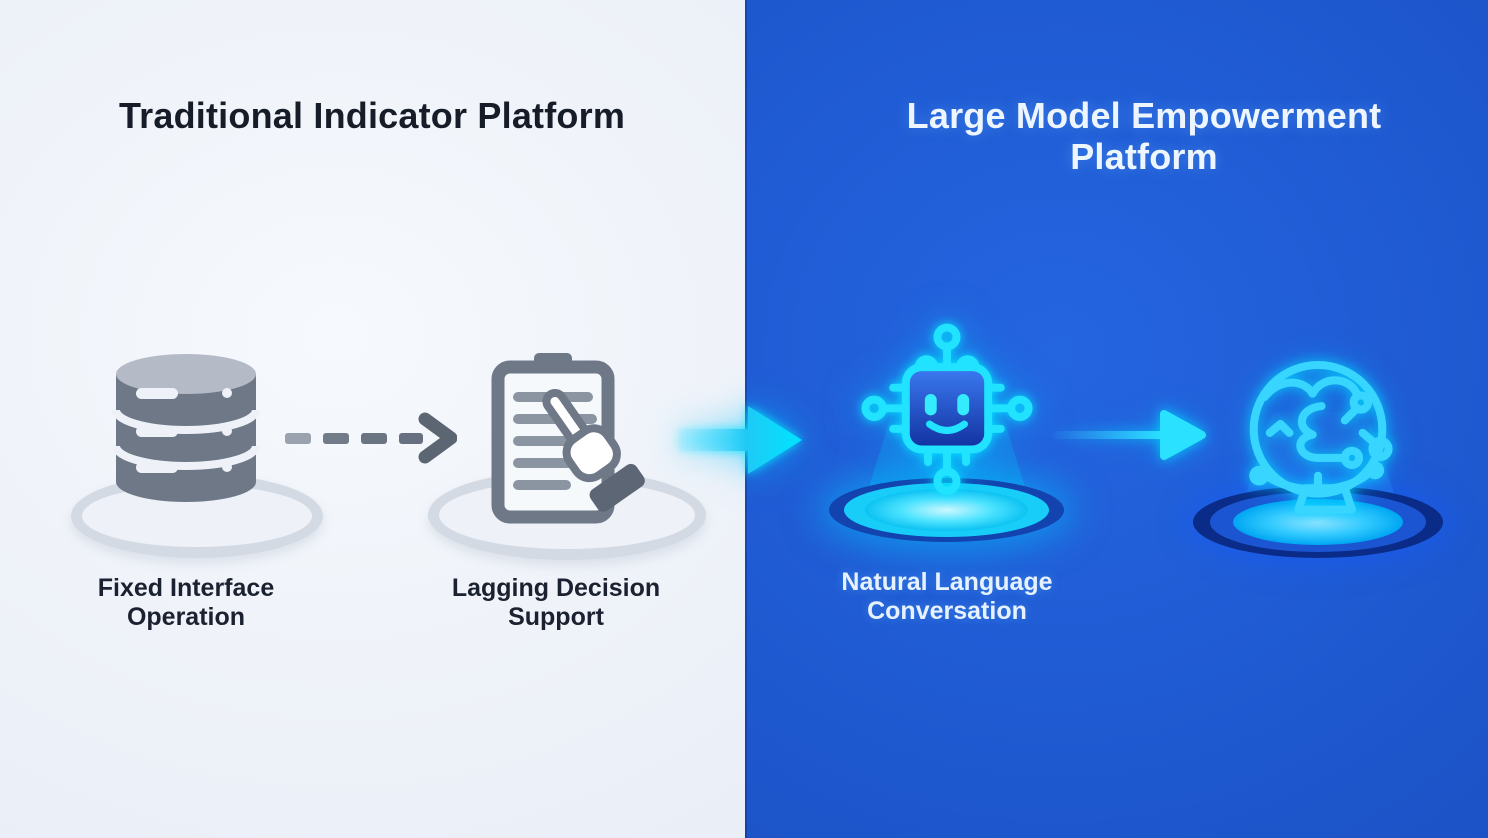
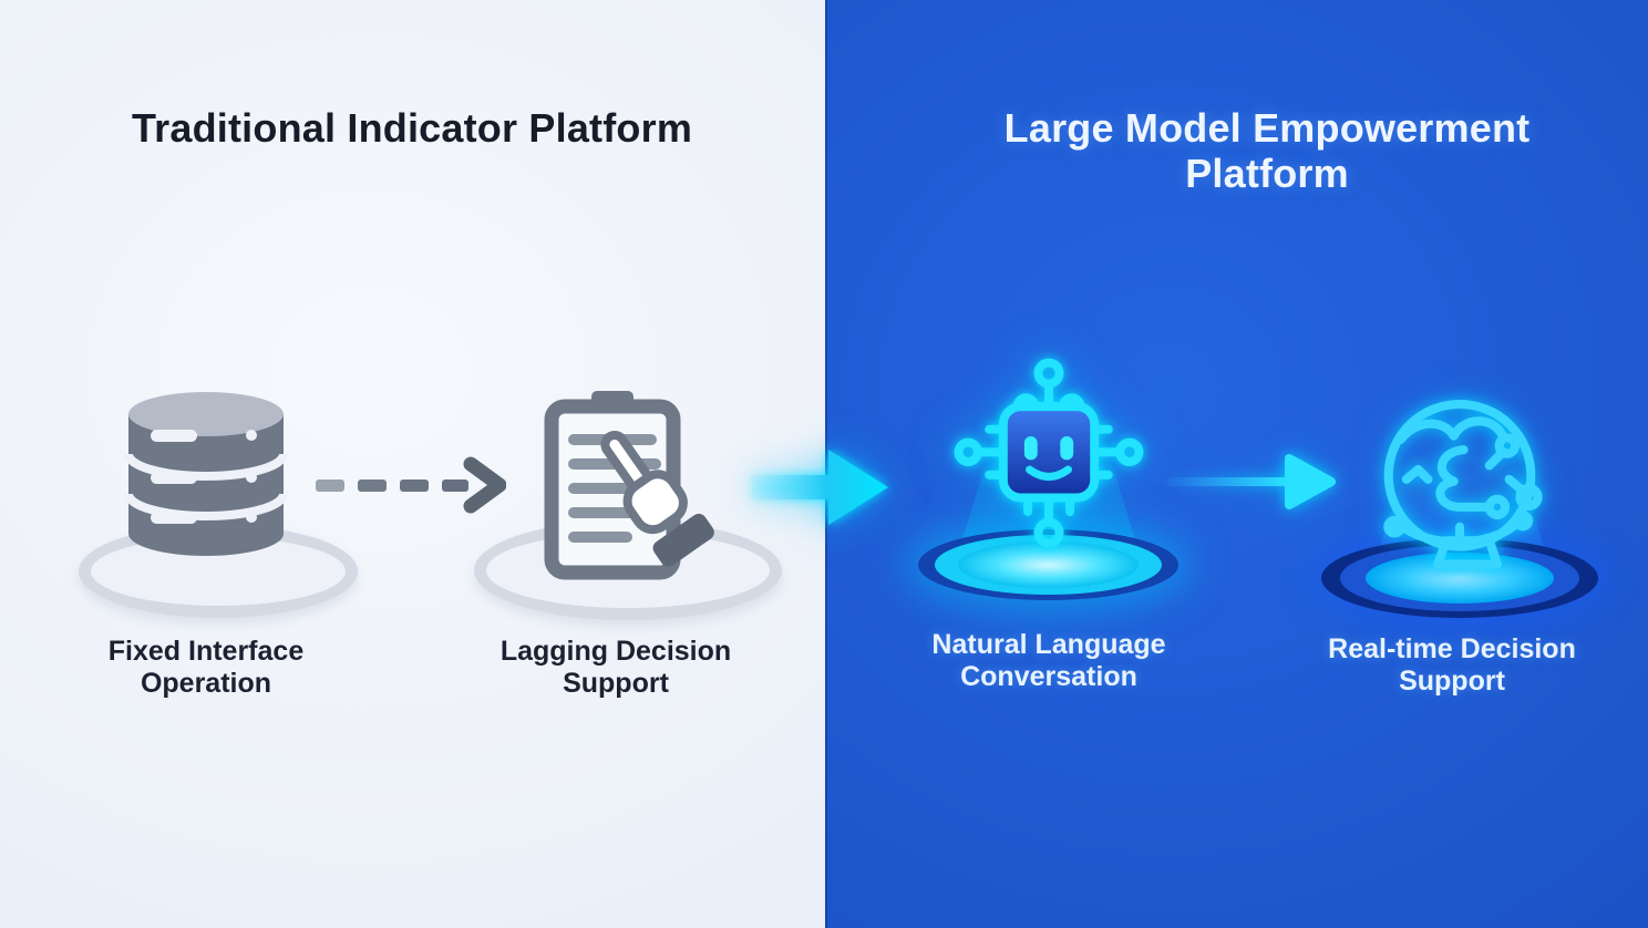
  Traditional Indicator Platform
  Large Model Empowerment Platform
  Fixed Interface Operation
  Lagging Decision Support
  Natural Language Conversation
+ Real-time Decision Support
